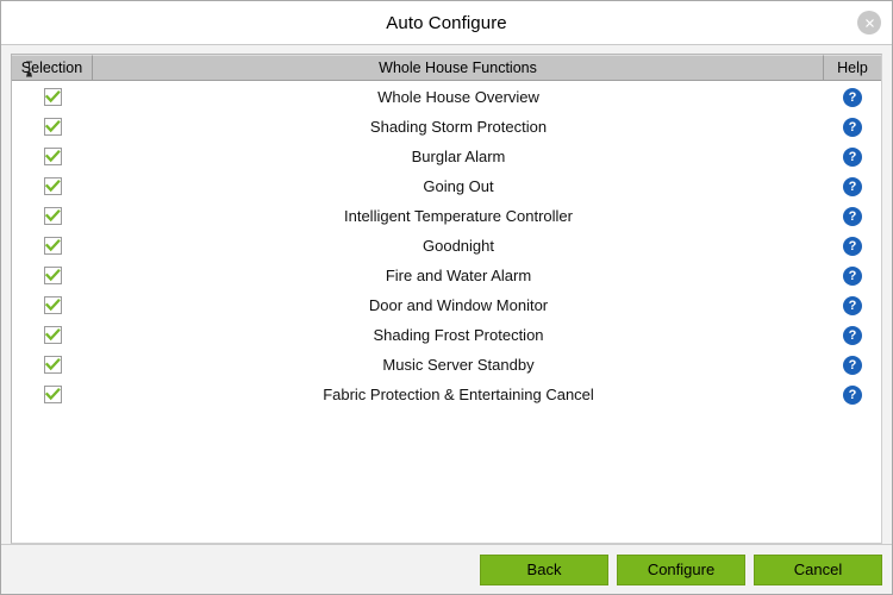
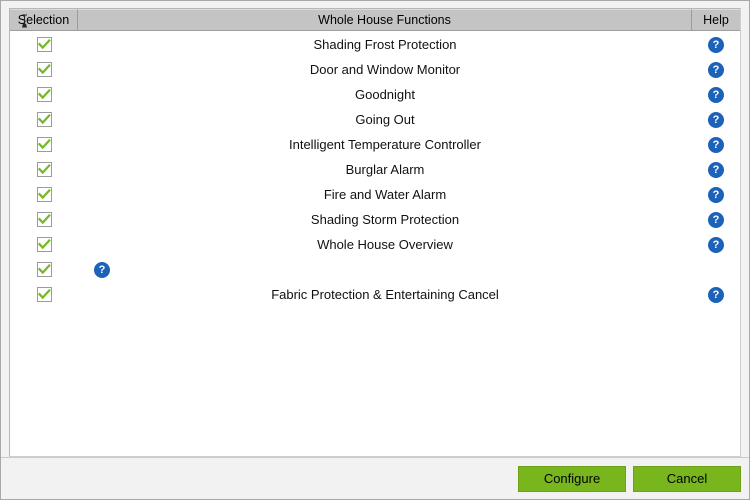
- Auto Configure
  Selection
  Whole House Functions
  Help
- Whole House Overview
+ Shading Frost Protection
  ?
- Shading Storm Protection
+ Door and Window Monitor
  ?
- Burglar Alarm
+ Goodnight
  ?
  Going Out
  ?
  Intelligent Temperature Controller
  ?
- Goodnight
+ Burglar Alarm
  ?
  Fire and Water Alarm
  ?
- Door and Window Monitor
+ Shading Storm Protection
  ?
- Shading Frost Protection
+ Whole House Overview
  ?
- Music Server Standby
  ?
  Fabric Protection & Entertaining Cancel
  ?
- Back
  Configure
  Cancel
